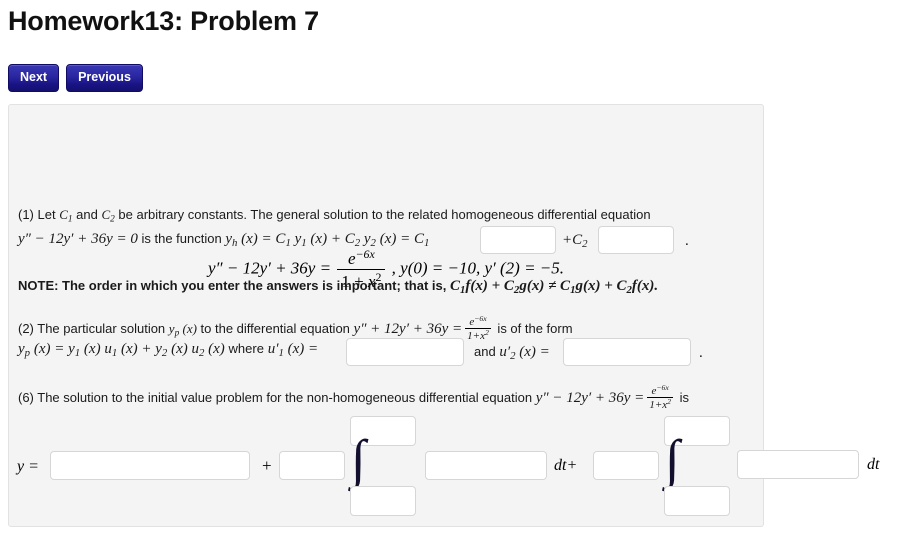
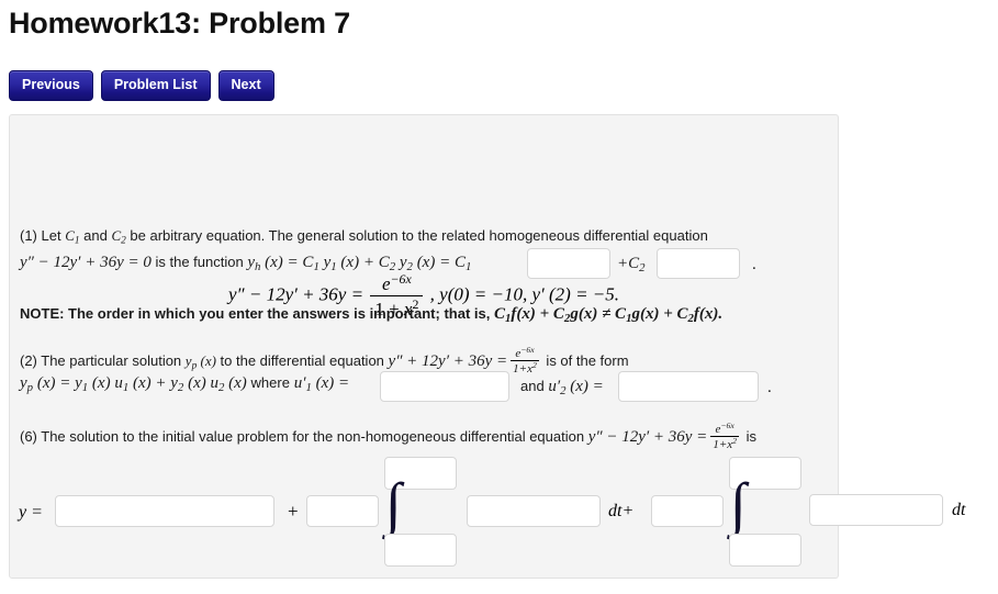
  Homework13: Problem 7
- Next
+ Previous
+ Problem List
- Previous
+ Next
  y″ − 12y′ + 36y =
  e−6x
  1 + x2
  , y(0) = −10, y′ (2) = −5.
- (1) Let C1 and C2 be arbitrary constants. The general solution to the related homogeneous differential equation
+ (1) Let C1 and C2 be arbitrary equation. The general solution to the related homogeneous differential equation
  y″ − 12y′ + 36y = 0 is the function yh (x) = C1 y1 (x) + C2 y2 (x) = C1
  +C2
  .
  NOTE: The order in which you enter the answers is important; that is, C1f(x) + C2g(x) ≠ C1g(x) + C2f(x).
  (2) The particular solution yp (x) to the differential equation y″ + 12y′ + 36y =
  e−6x
  1+x2
  is of the form
  yp (x) = y1 (x) u1 (x) + y2 (x) u2 (x) where u′1 (x) =
  and u′2 (x) =
  .
  (6) The solution to the initial value problem for the non-homogeneous differential equation y″ − 12y′ + 36y =
  e−6x
  1+x2
  is
  y =
  +
  ∫
  dt+
  ∫
  dt
